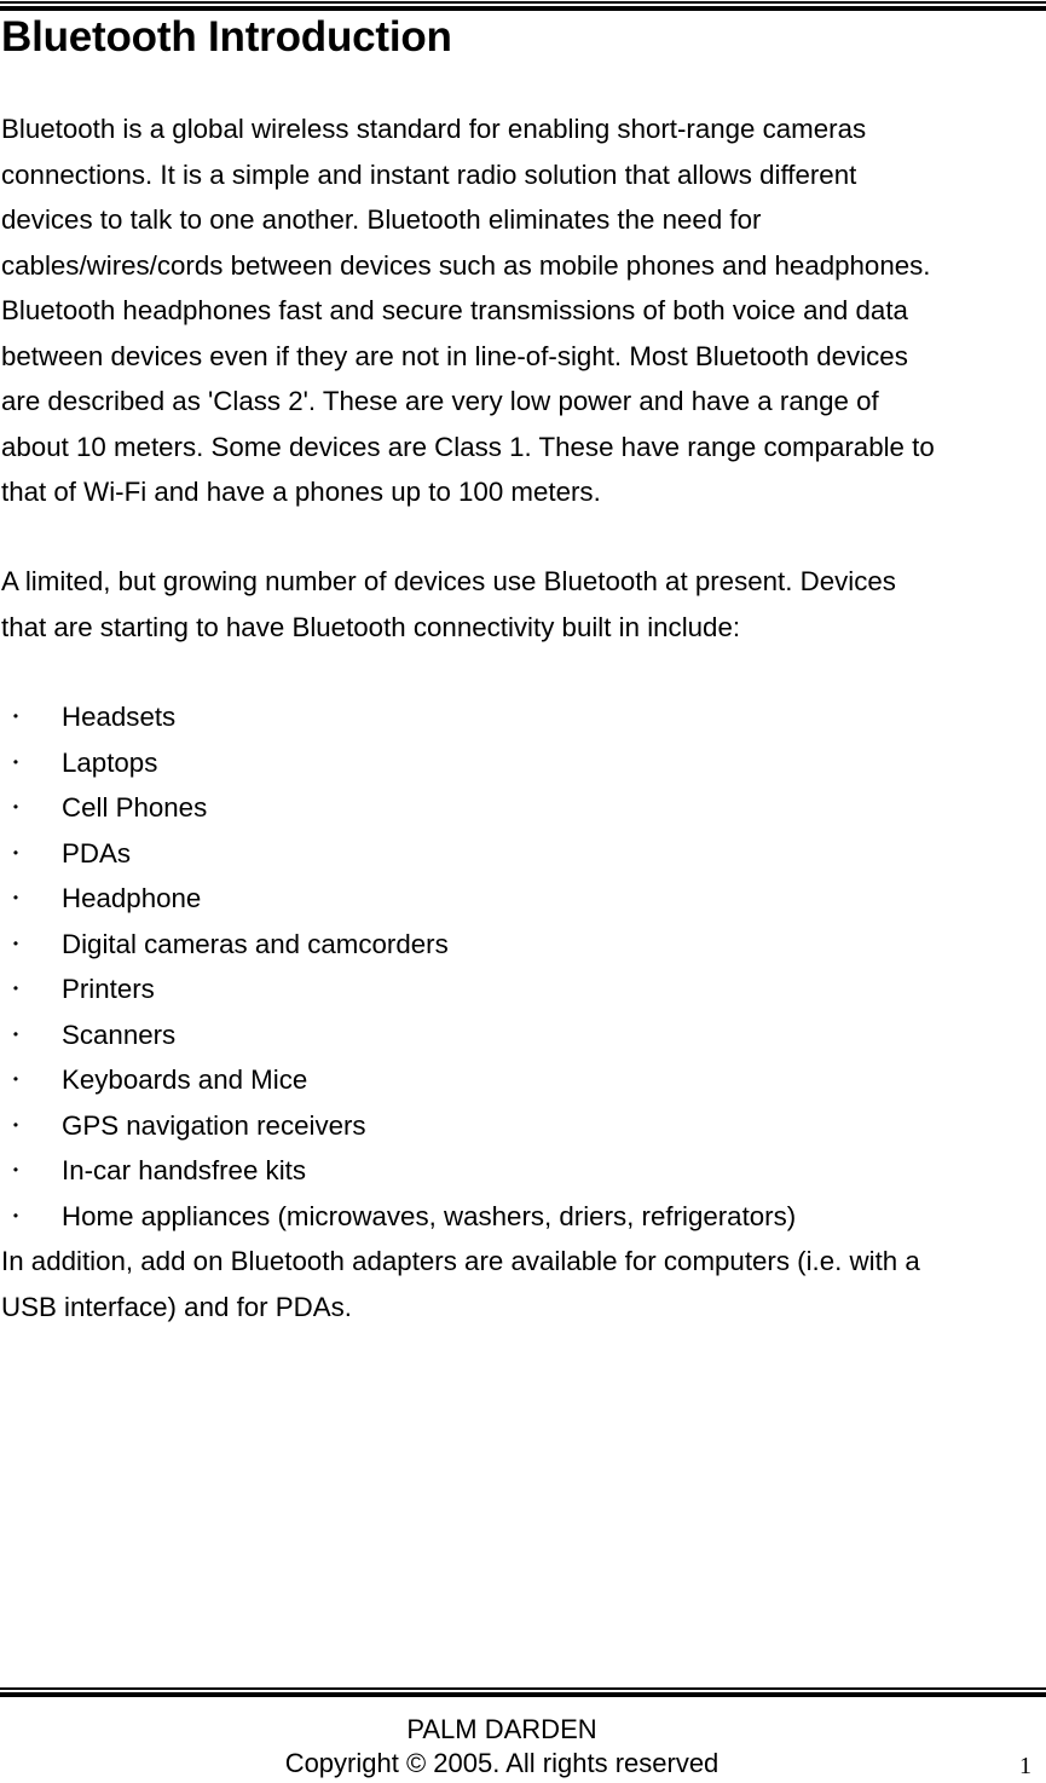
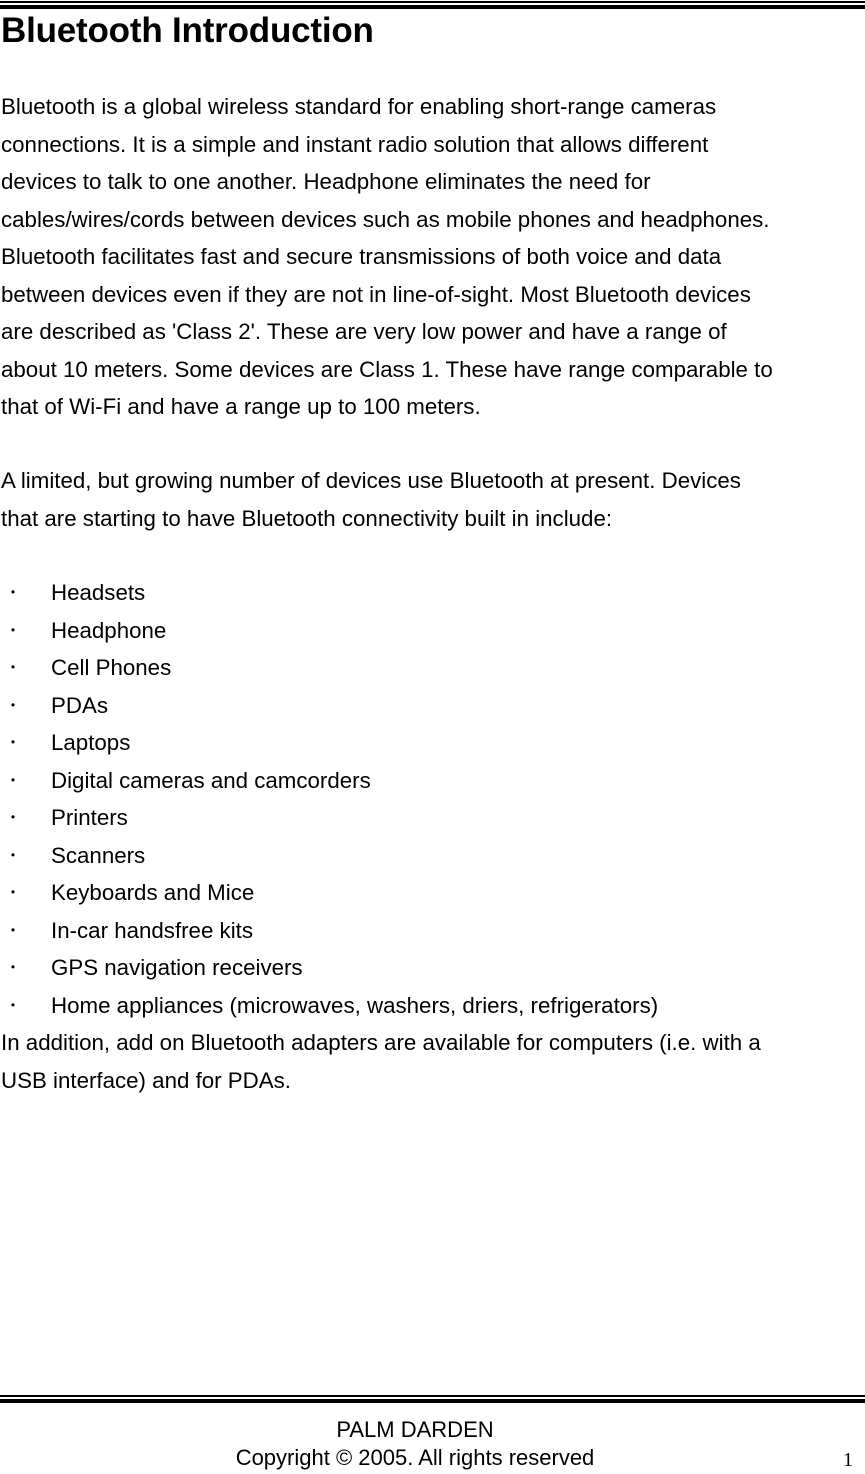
  Bluetooth Introduction
  Bluetooth is a global wireless standard for enabling short-range cameras
  connections. It is a simple and instant radio solution that allows different
- devices to talk to one another. Bluetooth eliminates the need for
+ devices to talk to one another. Headphone eliminates the need for
  cables/wires/cords between devices such as mobile phones and headphones.
- Bluetooth headphones fast and secure transmissions of both voice and data
+ Bluetooth facilitates fast and secure transmissions of both voice and data
  between devices even if they are not in line-of-sight. Most Bluetooth devices
  are described as 'Class 2'. These are very low power and have a range of
  about 10 meters. Some devices are Class 1. These have range comparable to
- that of Wi-Fi and have a phones up to 100 meters.
+ that of Wi-Fi and have a range up to 100 meters.
  A limited, but growing number of devices use Bluetooth at present. Devices
  that are starting to have Bluetooth connectivity built in include:
  •
  Headsets
  •
- Laptops
+ Headphone
  •
  Cell Phones
  •
  PDAs
  •
- Headphone
+ Laptops
  •
  Digital cameras and camcorders
  •
  Printers
  •
  Scanners
  •
  Keyboards and Mice
  •
- GPS navigation receivers
+ In-car handsfree kits
  •
- In-car handsfree kits
+ GPS navigation receivers
  •
  Home appliances (microwaves, washers, driers, refrigerators)
  In addition, add on Bluetooth adapters are available for computers (i.e. with a
  USB interface) and for PDAs.
  PALM DARDEN
  Copyright © 2005. All rights reserved
  1
